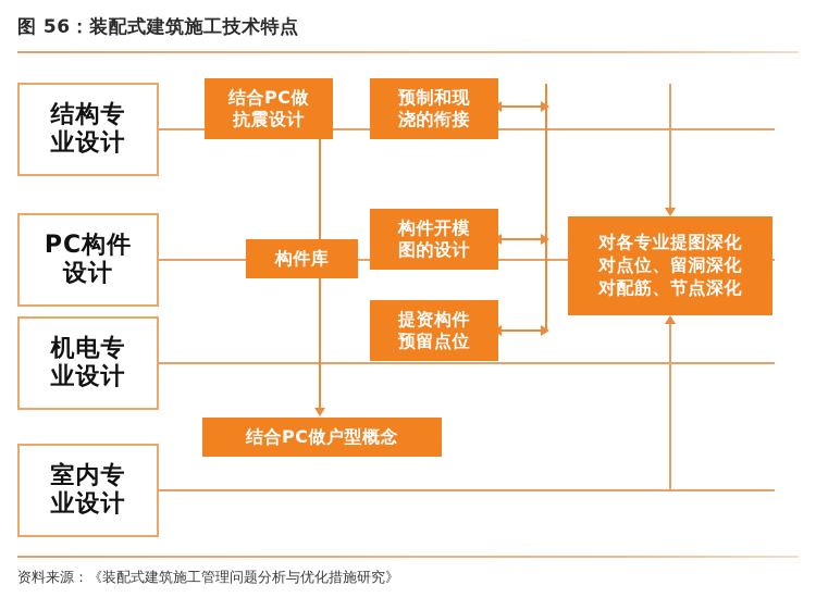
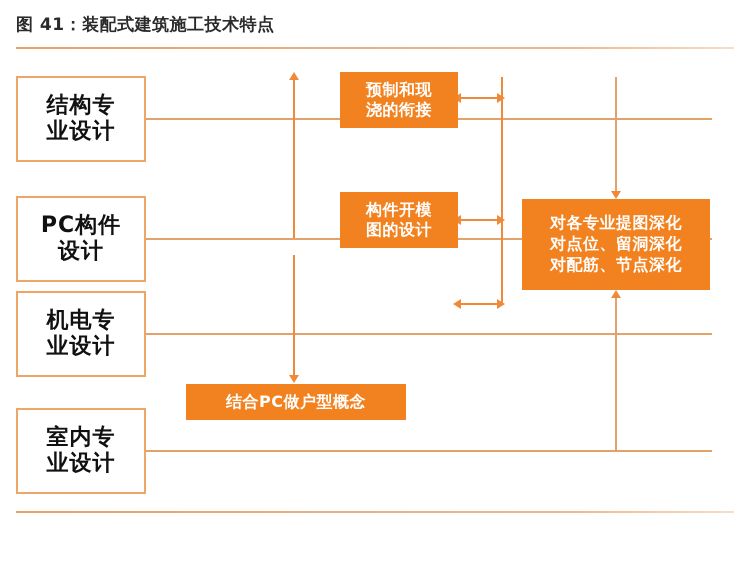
- 图 56：装配式建筑施工技术特点
+ 图 41：装配式建筑施工技术特点
  结构专
  业设计
  PC构件
  设计
  机电专
  业设计
  室内专
  业设计
- 结合PC做
- 抗震设计
  预制和现
  浇的衔接
- 构件库
  构件开模
  图的设计
- 提资构件
- 预留点位
  对各专业提图深化
  对点位、留洞深化
  对配筋、节点深化
  结合PC做户型概念
- 资料来源：《装配式建筑施工管理问题分析与优化措施研究》
